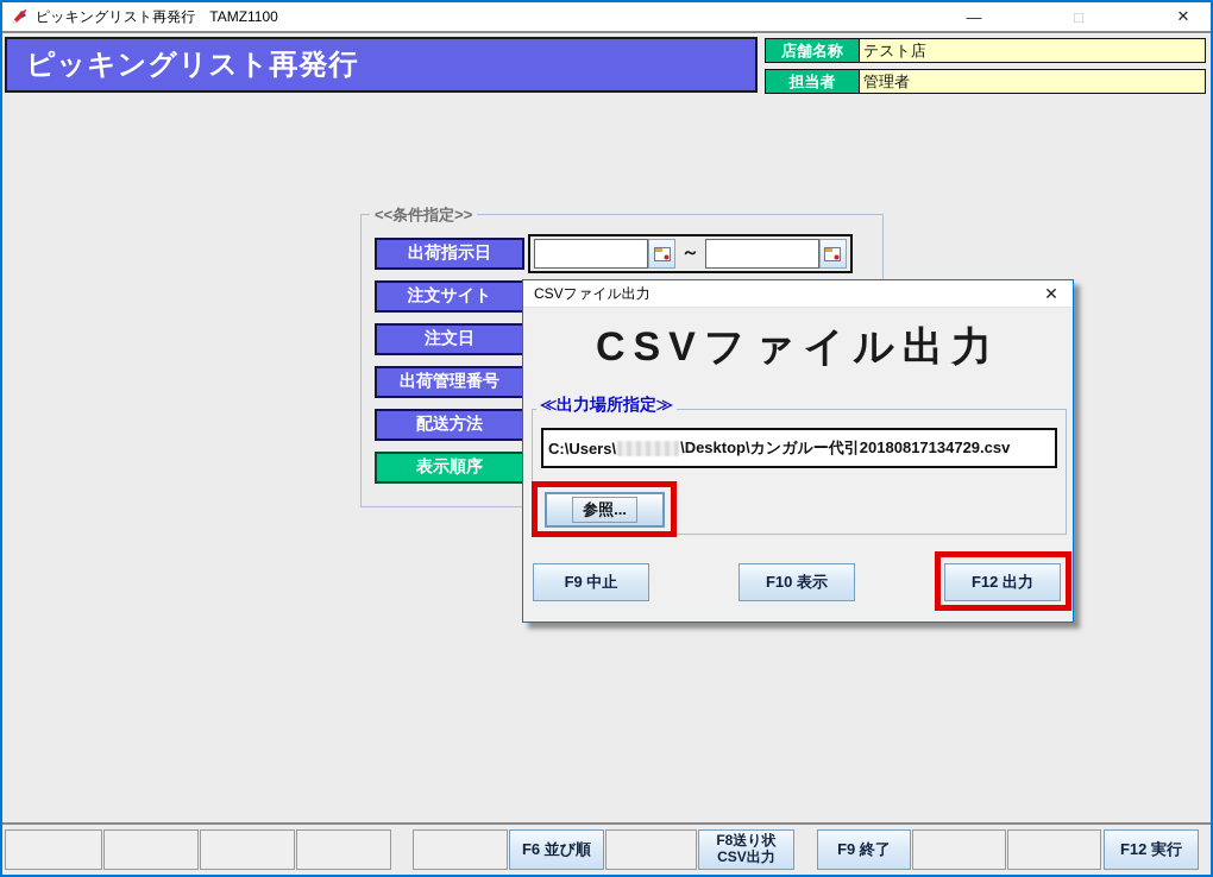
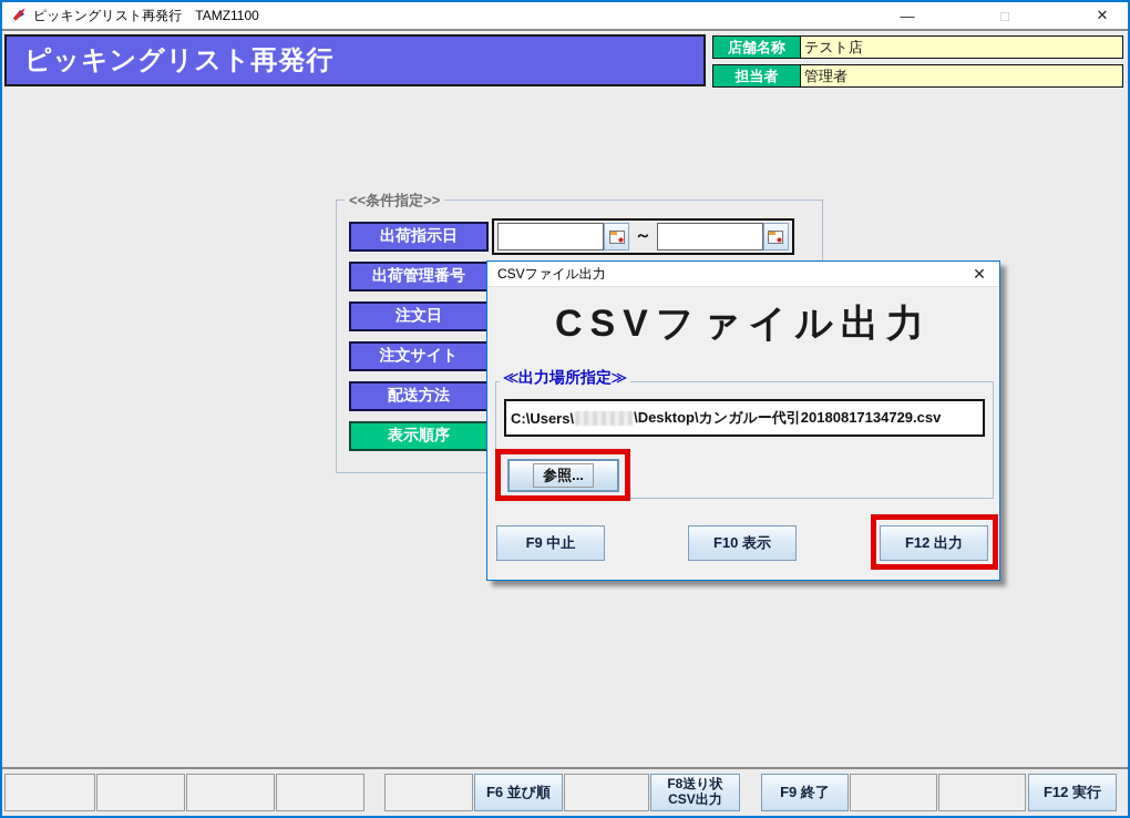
  ピッキングリスト再発行 TAMZ1100
  —
  □
  ✕
  ピッキングリスト再発行
  店舗名称
  テスト店
  担当者
  管理者
  <<条件指定>>
  出荷指示日
- 注文サイト
+ 出荷管理番号
  注文日
- 出荷管理番号
+ 注文サイト
  配送方法
  表示順序
  ～
  CSVファイル出力
  ✕
  CSVファイル出力
  ≪出力場所指定≫
  C:\Users\
  \Desktop\カンガルー代引20180817134729.csv
  参照...
  F9 中止
  F10 表示
  F12 出力
  F6 並び順
  F8送り状
  CSV出力
  F9 終了
  F12 実行
